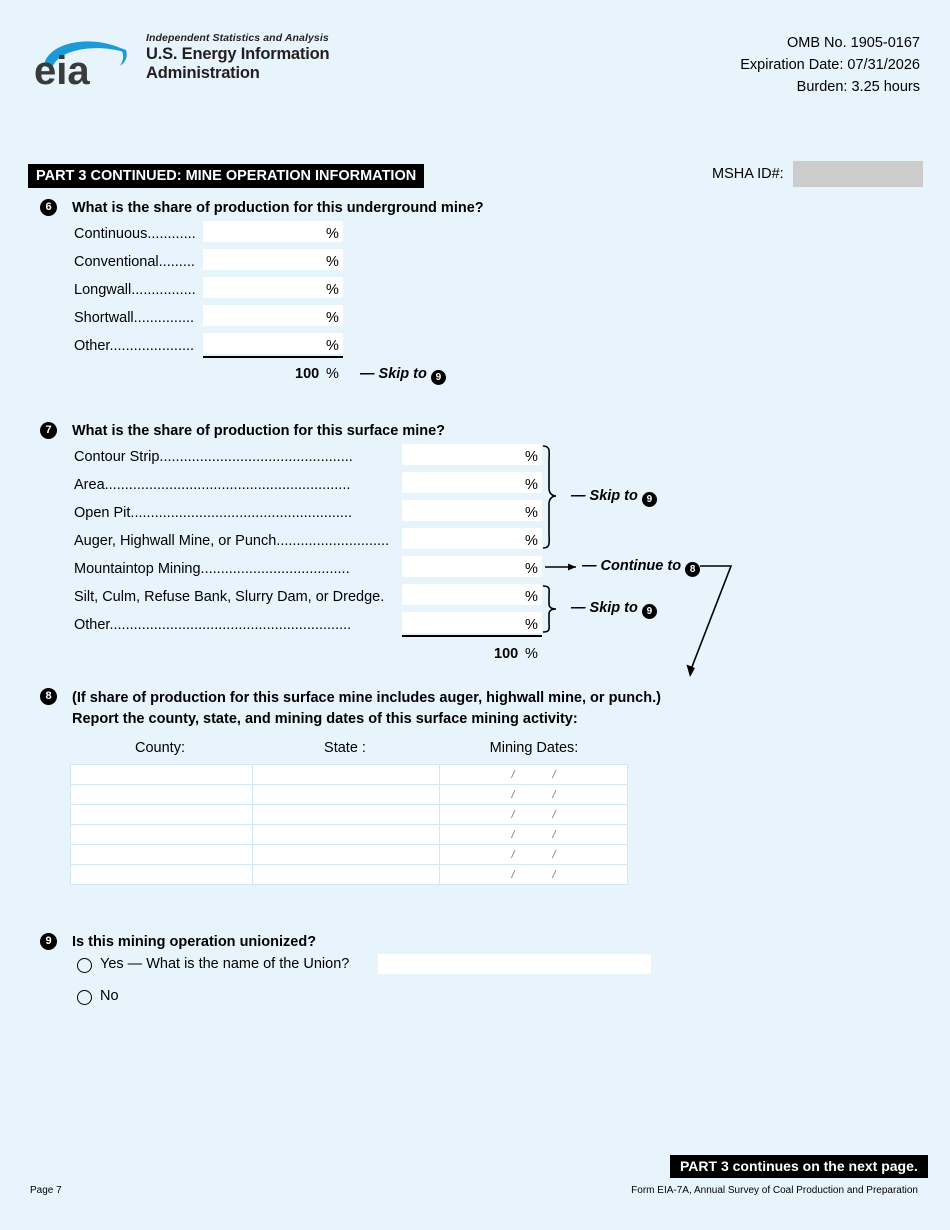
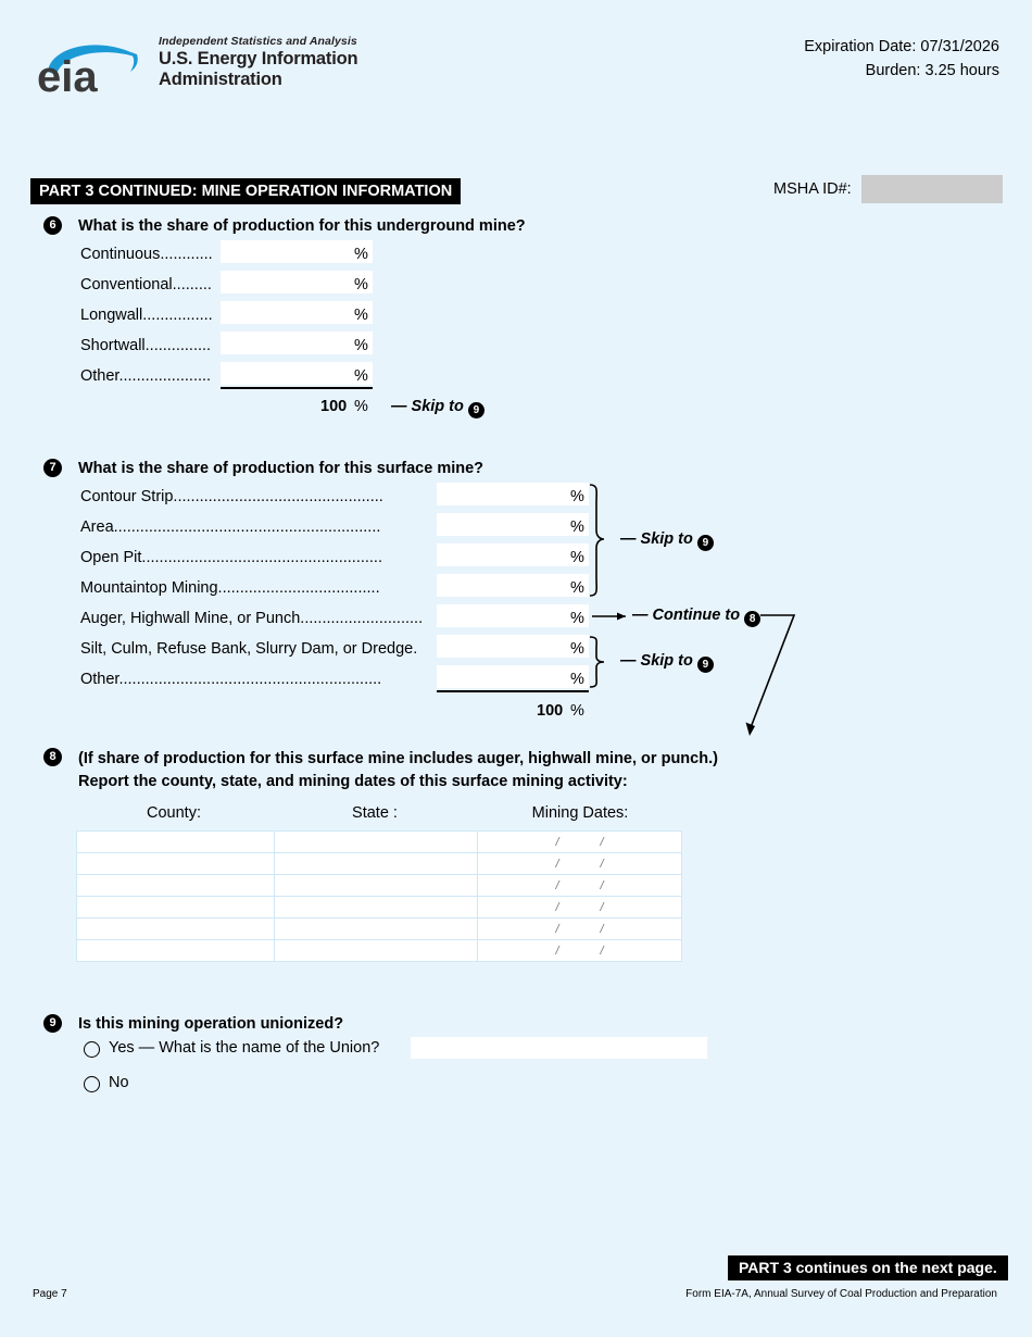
  eia
  Independent Statistics and Analysis
  U.S. Energy Information
  Administration
- OMB No. 1905-0167
  Expiration Date: 07/31/2026
  Burden: 3.25 hours
  PART 3 CONTINUED: MINE OPERATION INFORMATION
  MSHA ID#:
  6
  What is the share of production for this underground mine?
  Continuous............
  %
  Conventional.........
  %
  Longwall................
  %
  Shortwall...............
  %
  Other.....................
  %
  100
  %
  — Skip to 9
  7
  What is the share of production for this surface mine?
  Contour Strip................................................
  %
  Area.............................................................
  %
  Open Pit.......................................................
  %
- Auger, Highwall Mine, or Punch............................
+ Mountaintop Mining.....................................
  %
- Mountaintop Mining.....................................
+ Auger, Highwall Mine, or Punch............................
  %
  Silt, Culm, Refuse Bank, Slurry Dam, or Dredge.
  %
  Other............................................................
  %
  100
  %
  — Skip to 9
  — Continue to 8
  — Skip to 9
  8
  (If share of production for this surface mine includes auger, highwall mine, or punch.)
  Report the county, state, and mining dates of this surface mining activity:
  County:
  State :
  Mining Dates:
  		/ /
  		/ /
  		/ /
  		/ /
  		/ /
  		/ /
  9
  Is this mining operation unionized?
  Yes — What is the name of the Union?
  No
  PART 3 continues on the next page.
  Page 7
  Form EIA-7A, Annual Survey of Coal Production and Preparation
